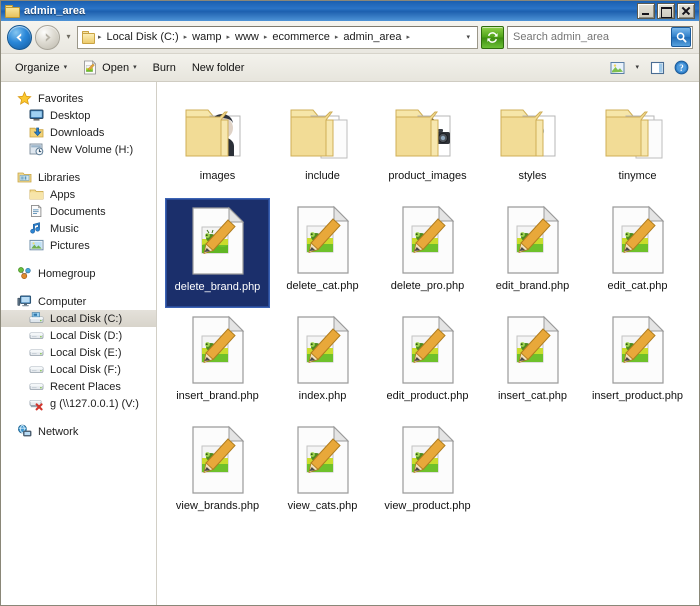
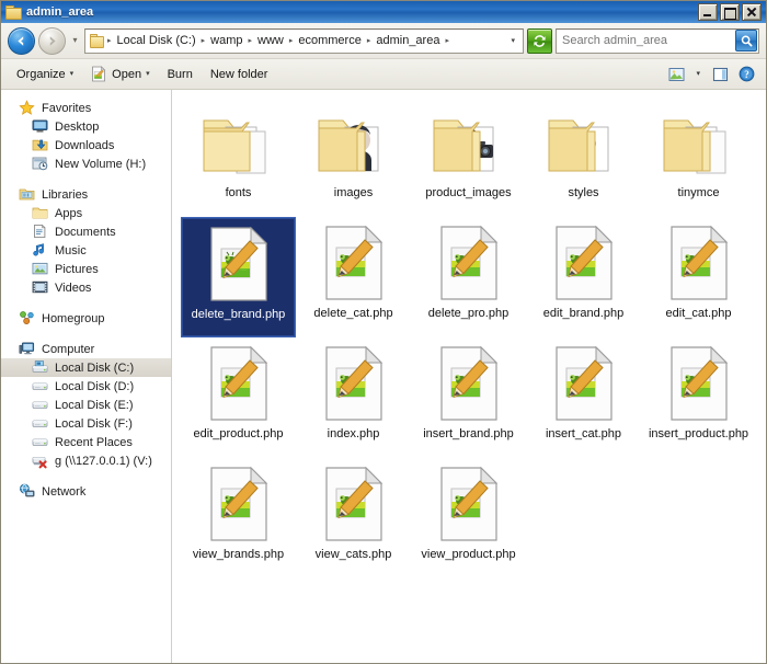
  admin_area
  ▾
  Local Disk (C:)
  wamp
  www
  ecommerce
  admin_area
  Search admin_area
  Organize
  Open
  Burn
  New folder
  ?
  Favorites
  Desktop
  Downloads
  New Volume (H:)
  Libraries
  Apps
  Documents
  Music
  Pictures
+ Videos
  Homegroup
  Computer
  Local Disk (C:)
  Local Disk (D:)
  Local Disk (E:)
  Local Disk (F:)
  Recent Places
  g (\\127.0.0.1) (V:)
  Network
+ fonts
  images
- include
  product_images
  styles
  tinymce
  delete_brand.php
  delete_cat.php
  delete_pro.php
  edit_brand.php
  edit_cat.php
- insert_brand.php
+ edit_product.php
  index.php
- edit_product.php
+ insert_brand.php
  insert_cat.php
  insert_product.php
  view_brands.php
  view_cats.php
  view_product.php
